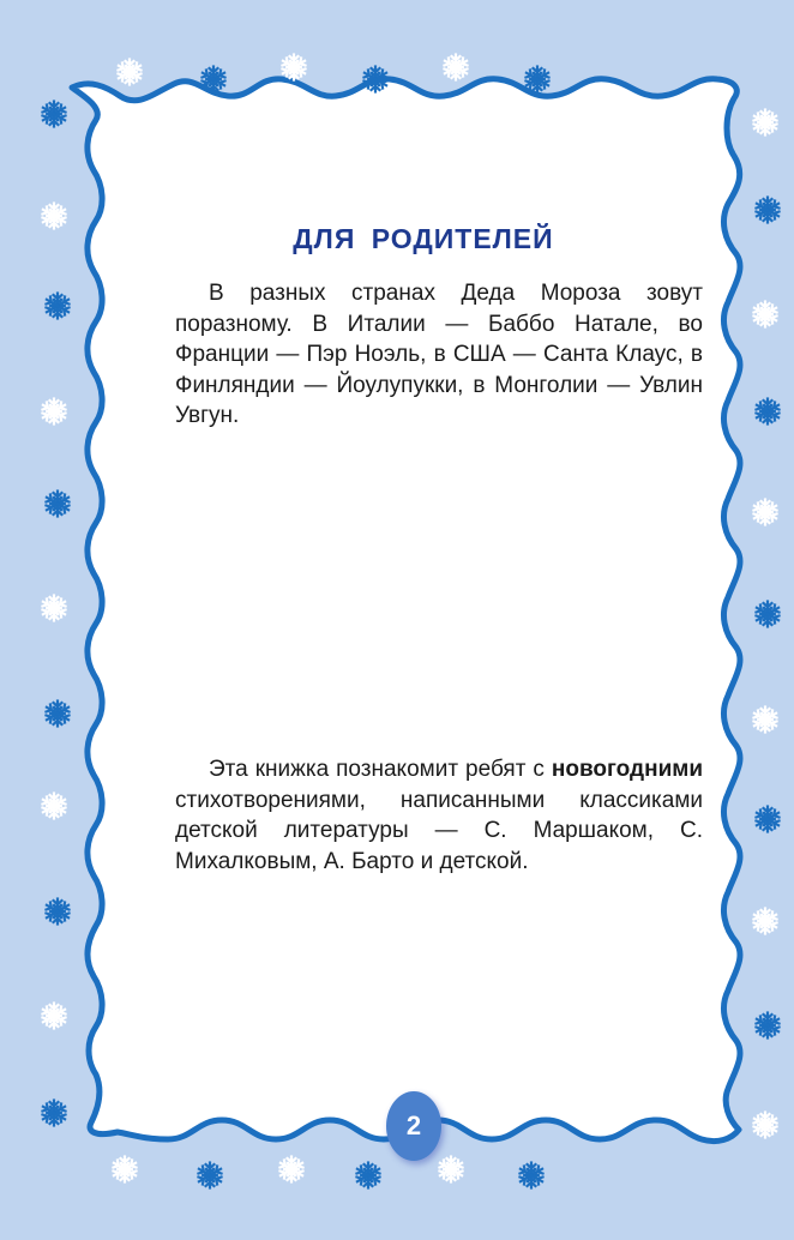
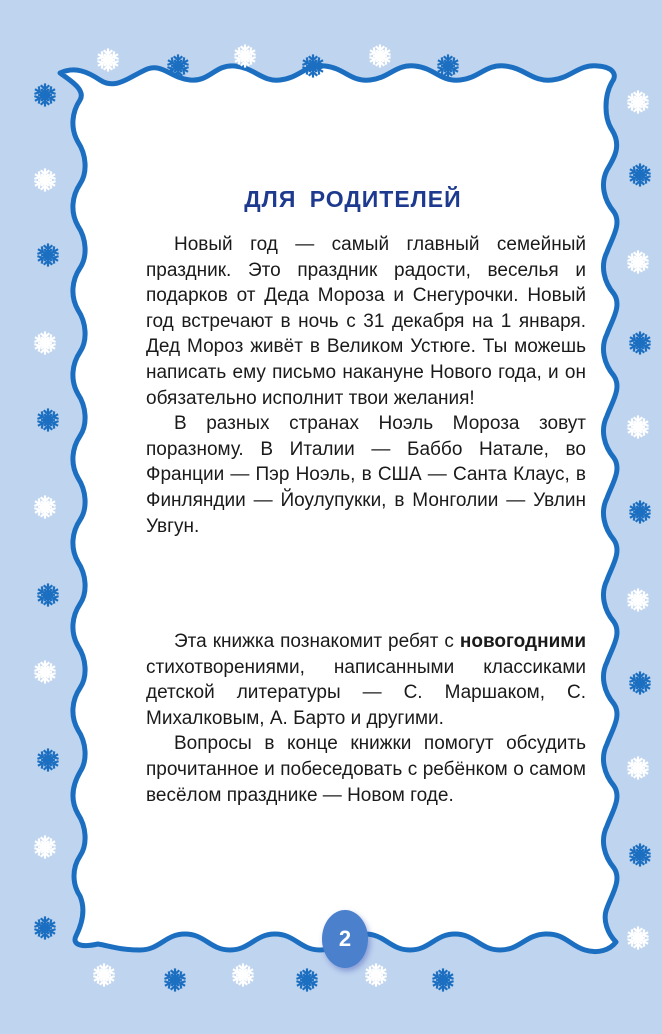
  ДЛЯ РОДИТЕЛЕЙ
+ Новый год — самый главный семейный праздник. Это праздник радости, веселья и подарков от Деда Мороза и Снегурочки. Новый год встречают в ночь с 31 декабря на 1 января. Дед Мороз живёт в Великом Устюге. Ты можешь написать ему письмо накануне Нового года, и он обязательно исполнит твои желания!
- В разных странах Деда Мороза зовут поразному. В Италии — Баббо Натале, во Франции — Пэр Ноэль, в США — Санта Клаус, в Финляндии — Йоулупукки, в Монголии — Увлин Увгун.
+ В разных странах Ноэль Мороза зовут поразному. В Италии — Баббо Натале, во Франции — Пэр Ноэль, в США — Санта Клаус, в Финляндии — Йоулупукки, в Монголии — Увлин Увгун.
- Эта книжка познакомит ребят с новогодними стихотворениями, написанными классиками детской литературы — С. Маршаком, С. Михалковым, А. Барто и детской.
+ Эта книжка познакомит ребят с новогодними стихотворениями, написанными классиками детской литературы — С. Маршаком, С. Михалковым, А. Барто и другими.
+ Вопросы в конце книжки помогут обсудить прочитанное и побеседовать с ребёнком о самом весёлом празднике — Новом годе.
  2
